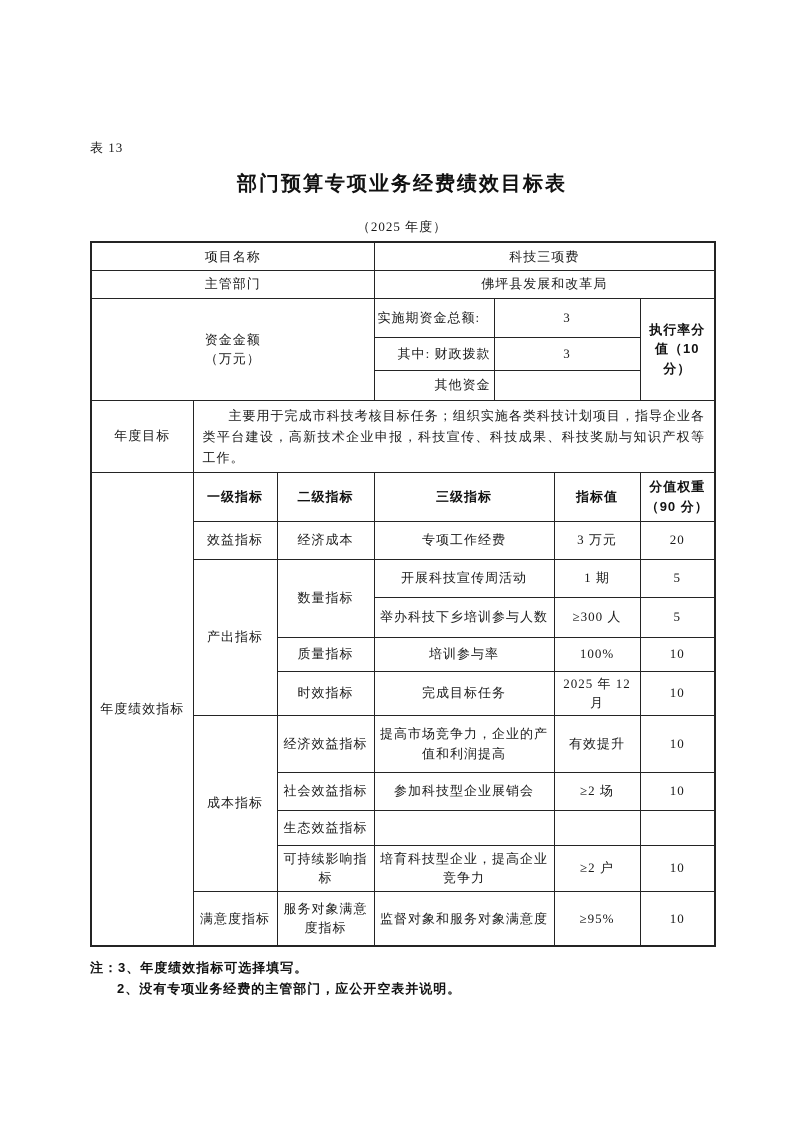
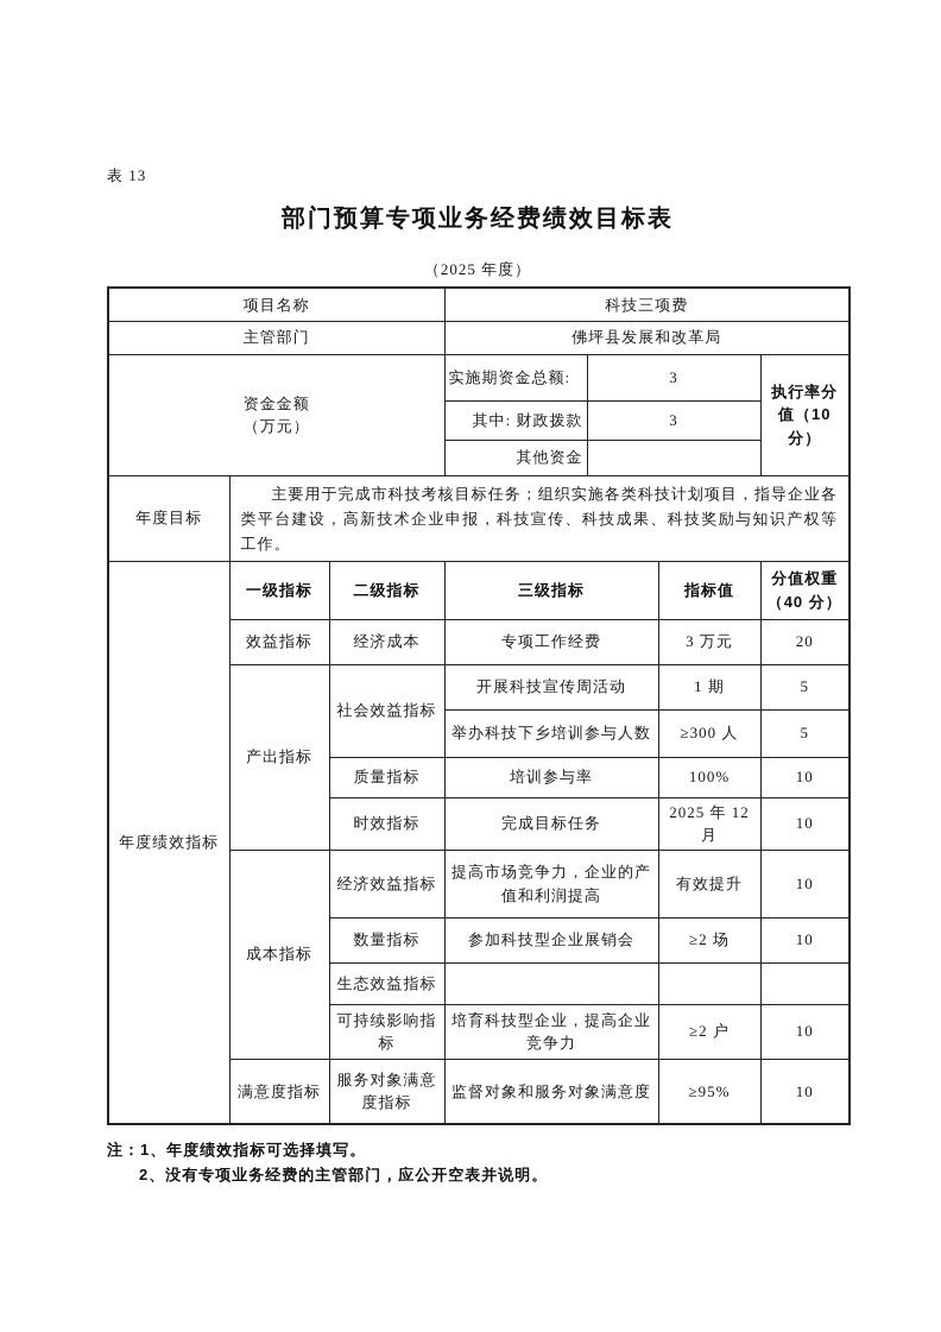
  表 13
  部门预算专项业务经费绩效目标表
  （2025 年度）
  项目名称	科技三项费
  主管部门	佛坪县发展和改革局
  资金金额 （万元）	实施期资金总额:	3	执行率分 值（10 分）
  其中: 财政拨款	3
  其他资金
  年度目标	主要用于完成市科技考核目标任务；组织实施各类科技计划项目，指导企业各类平台建设，高新技术企业申报，科技宣传、科技成果、科技奖励与知识产权等工作。
- 年度绩效指标	一级指标	二级指标	三级指标	指标值	分值权重 （90 分）
+ 年度绩效指标	一级指标	二级指标	三级指标	指标值	分值权重 （40 分）
  效益指标	经济成本	专项工作经费	3 万元	20
- 产出指标	数量指标	开展科技宣传周活动	1 期	5
+ 产出指标	社会效益指标	开展科技宣传周活动	1 期	5
  举办科技下乡培训参与人数	≥300 人	5
  质量指标	培训参与率	100%	10
  时效指标	完成目标任务	2025 年 12 月	10
  成本指标	经济效益指标	提高市场竞争力，企业的产 值和利润提高	有效提升	10
- 社会效益指标	参加科技型企业展销会	≥2 场	10
+ 数量指标	参加科技型企业展销会	≥2 场	10
  生态效益指标
  可持续影响指 标	培育科技型企业，提高企业 竞争力	≥2 户	10
  满意度指标	服务对象满意 度指标	监督对象和服务对象满意度	≥95%	10
- 注：3、年度绩效指标可选择填写。
+ 注：1、年度绩效指标可选择填写。
  2、没有专项业务经费的主管部门，应公开空表并说明。
